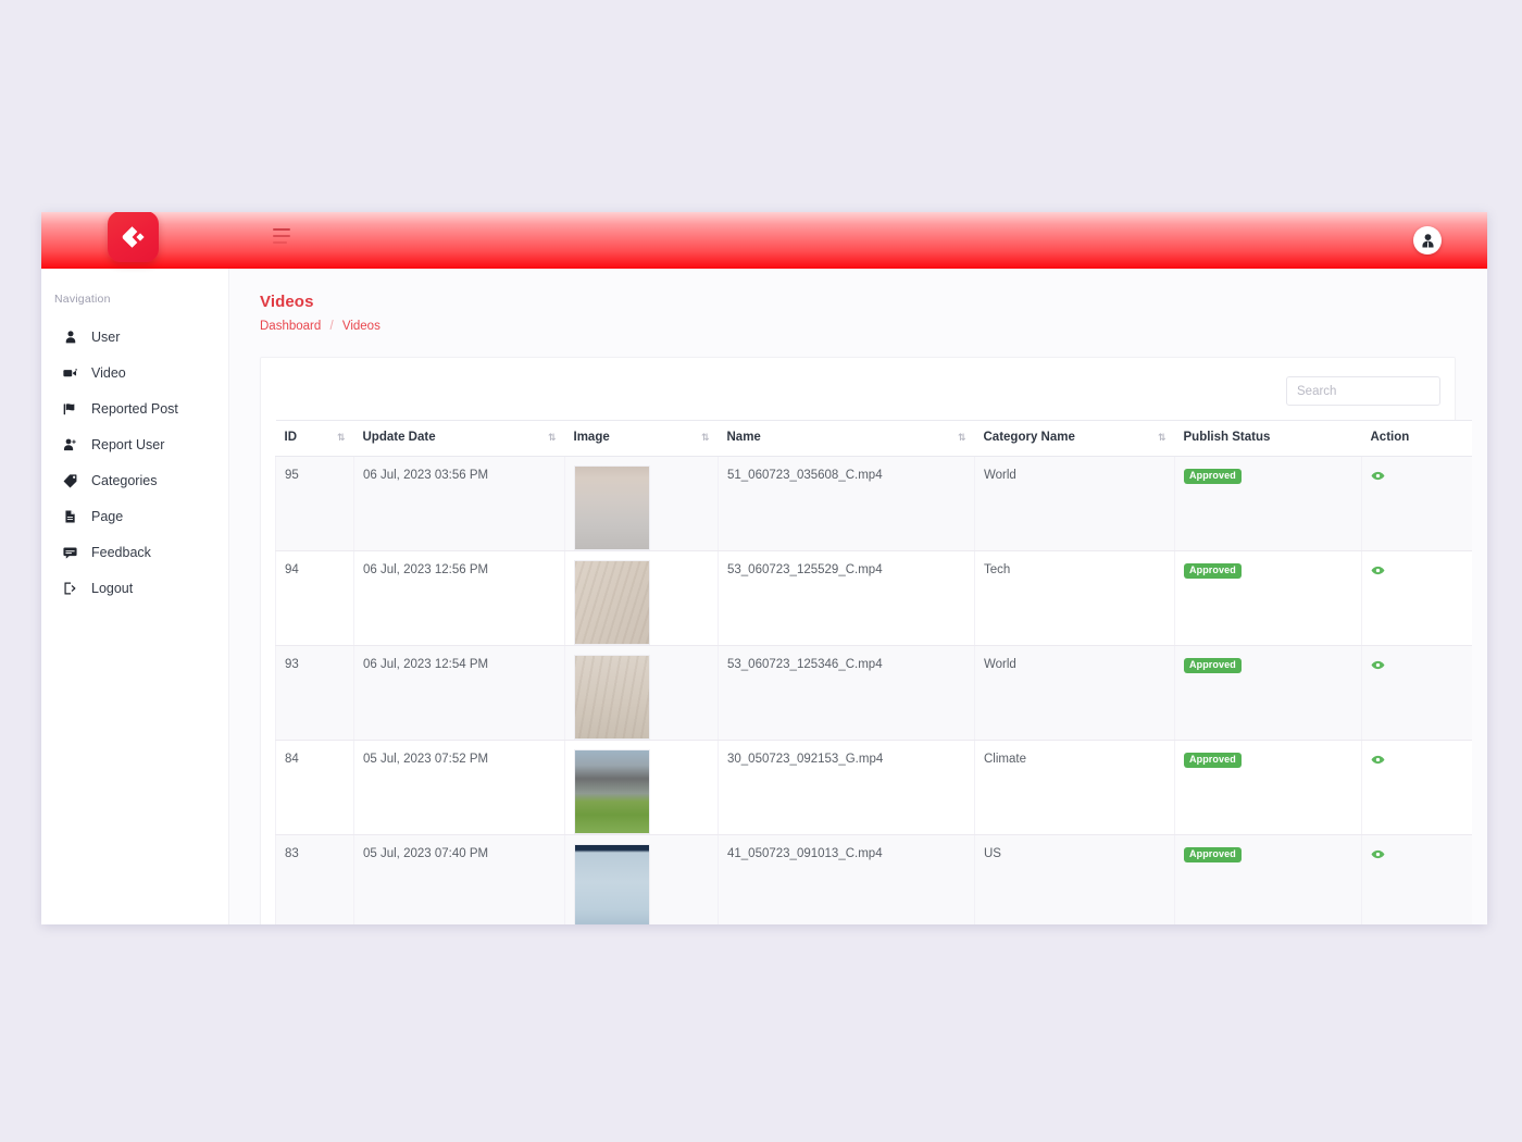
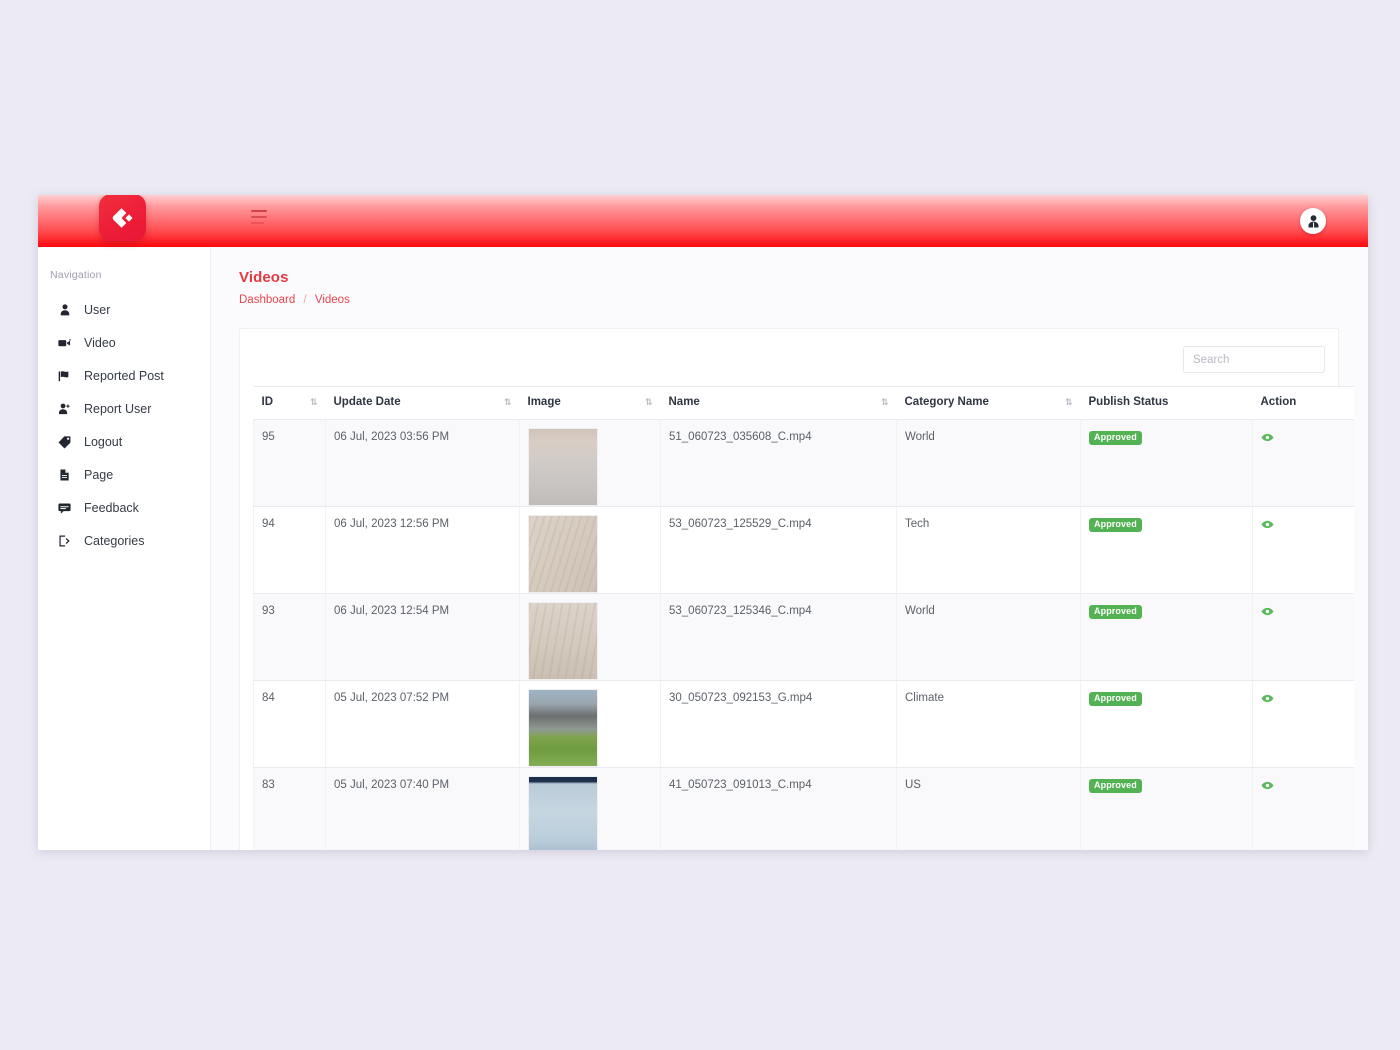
  Navigation
  User
  Video
  Reported Post
  Report User
- Categories
+ Logout
  Page
  Feedback
- Logout
+ Categories
  Videos
  Dashboard / Videos
  Search
  ID ⇅	Update Date ⇅	Image ⇅	Name ⇅	Category Name ⇅	Publish Status	Action
  95	06 Jul, 2023 03:56 PM		51_060723_035608_C.mp4	World	Approved
  94	06 Jul, 2023 12:56 PM		53_060723_125529_C.mp4	Tech	Approved
  93	06 Jul, 2023 12:54 PM		53_060723_125346_C.mp4	World	Approved
  84	05 Jul, 2023 07:52 PM		30_050723_092153_G.mp4	Climate	Approved
  83	05 Jul, 2023 07:40 PM		41_050723_091013_C.mp4	US	Approved
